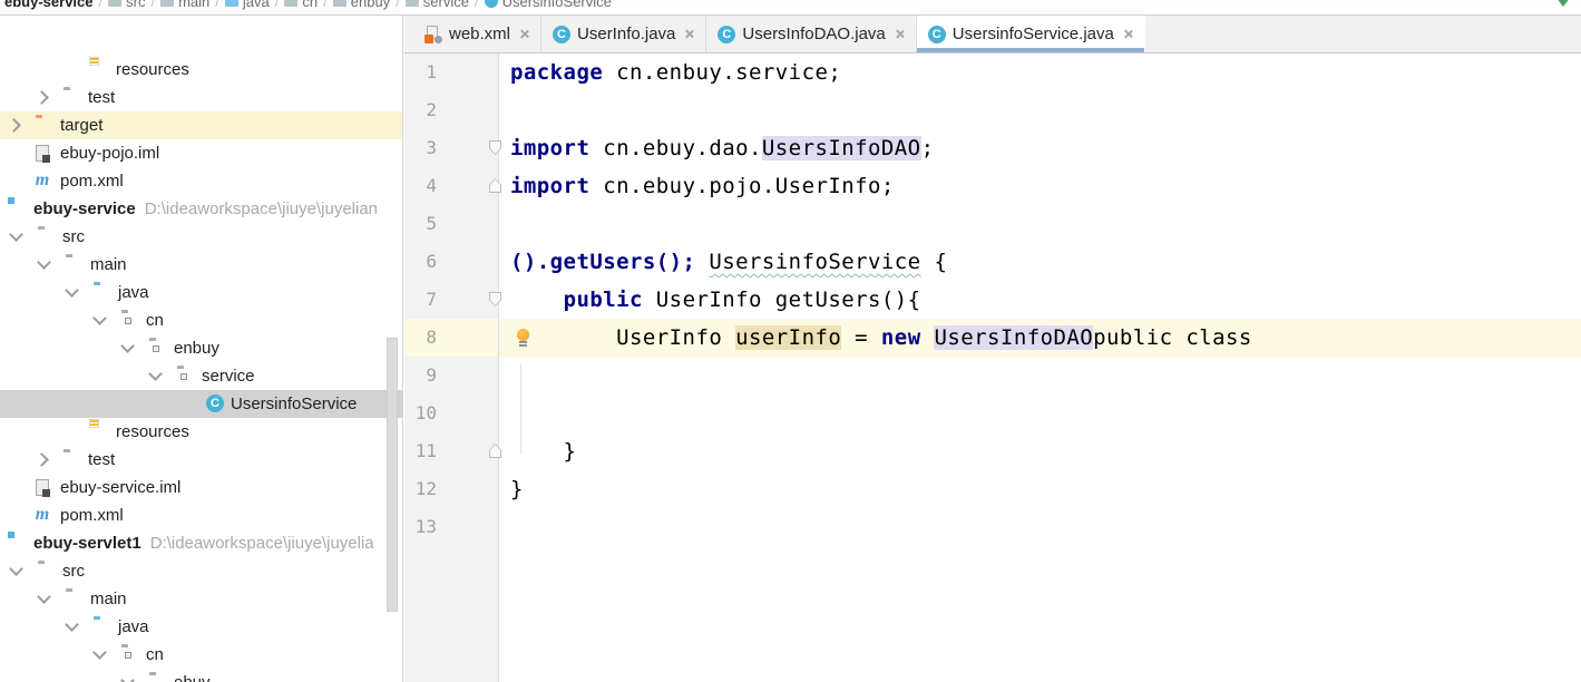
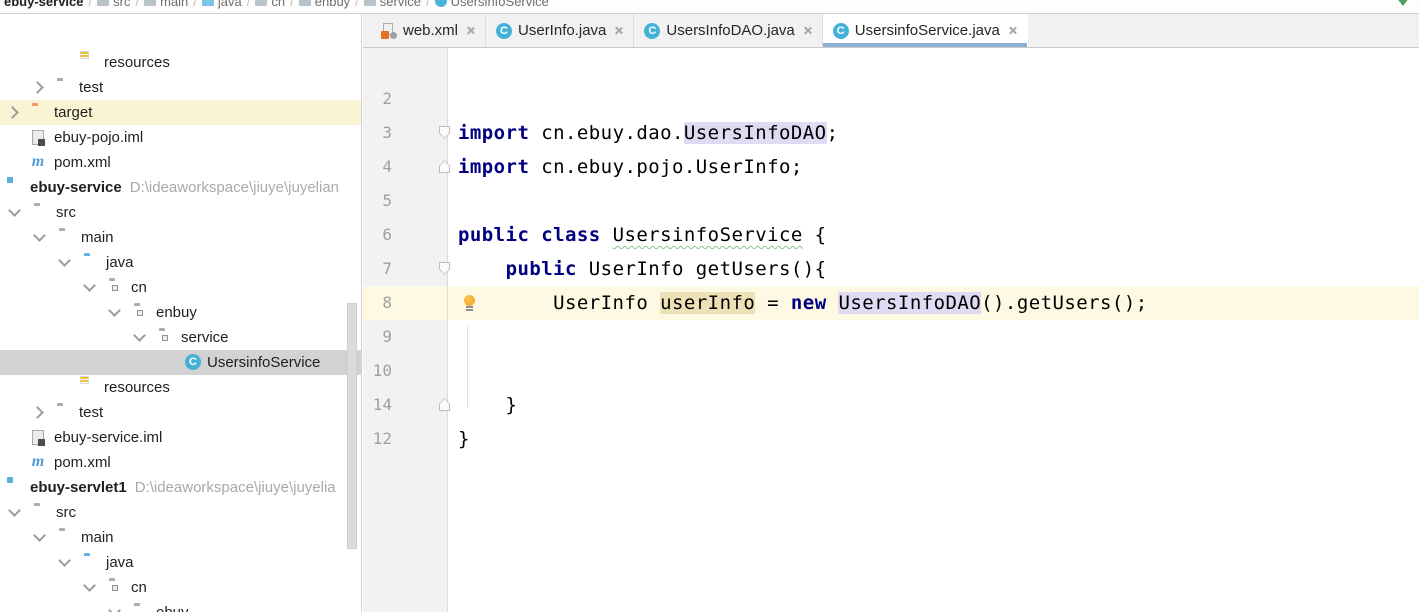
  ebuy-service
  /
  src
  /
  main
  /
  java
  /
  cn
  /
  enbuy
  /
  service
  /
  UsersinfoService
  resources
  test
  target
  ebuy-pojo.iml
  m
  pom.xml
  ebuy-service D:\ideaworkspace\jiuye\juyelian
  src
  main
  java
  cn
  enbuy
  service
  C
  UsersinfoService
  resources
  test
  ebuy-service.iml
  m
  pom.xml
  ebuy-servlet1 D:\ideaworkspace\jiuye\juyelia
  src
  main
  java
  cn
  web.xml
  C
  UserInfo.java
  C
  UsersInfoDAO.java
  C
  UsersinfoService.java
- 1
- package cn.enbuy.service;
  2
  3
  import cn.ebuy.dao.UsersInfoDAO;
  4
  import cn.ebuy.pojo.UserInfo;
  5
  6
- ().getUsers(); UsersinfoService {
+ public class UsersinfoService {
  7
  public UserInfo getUsers(){
  8
- UserInfo userInfo = new UsersInfoDAOpublic class
+ UserInfo userInfo = new UsersInfoDAO().getUsers();
  9
  10
- 11
+ 14
  }
  12
  }
- 13
